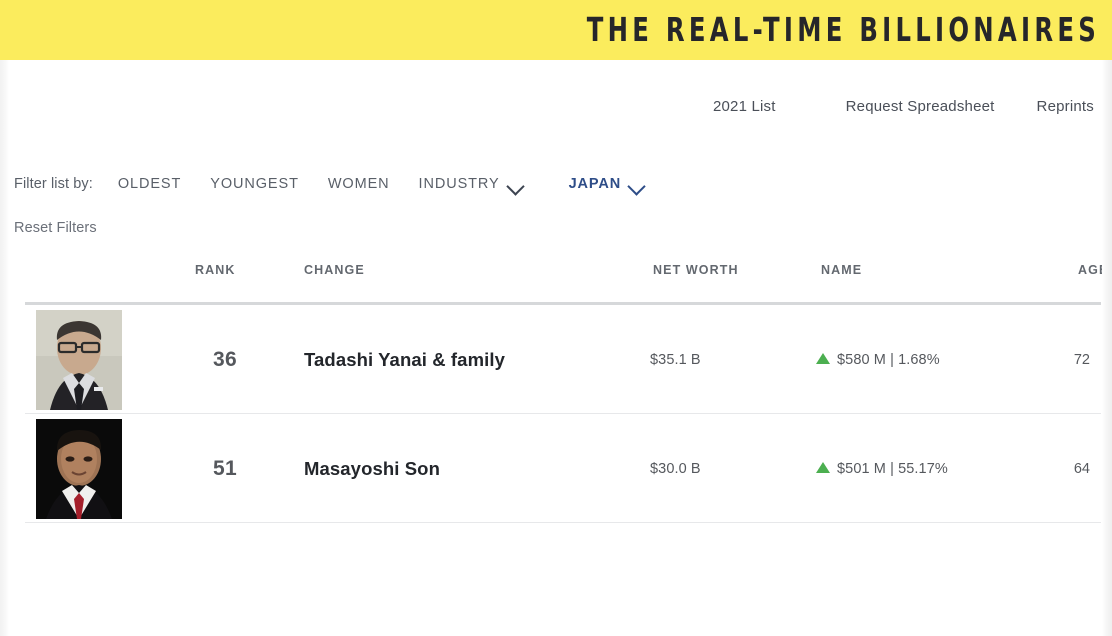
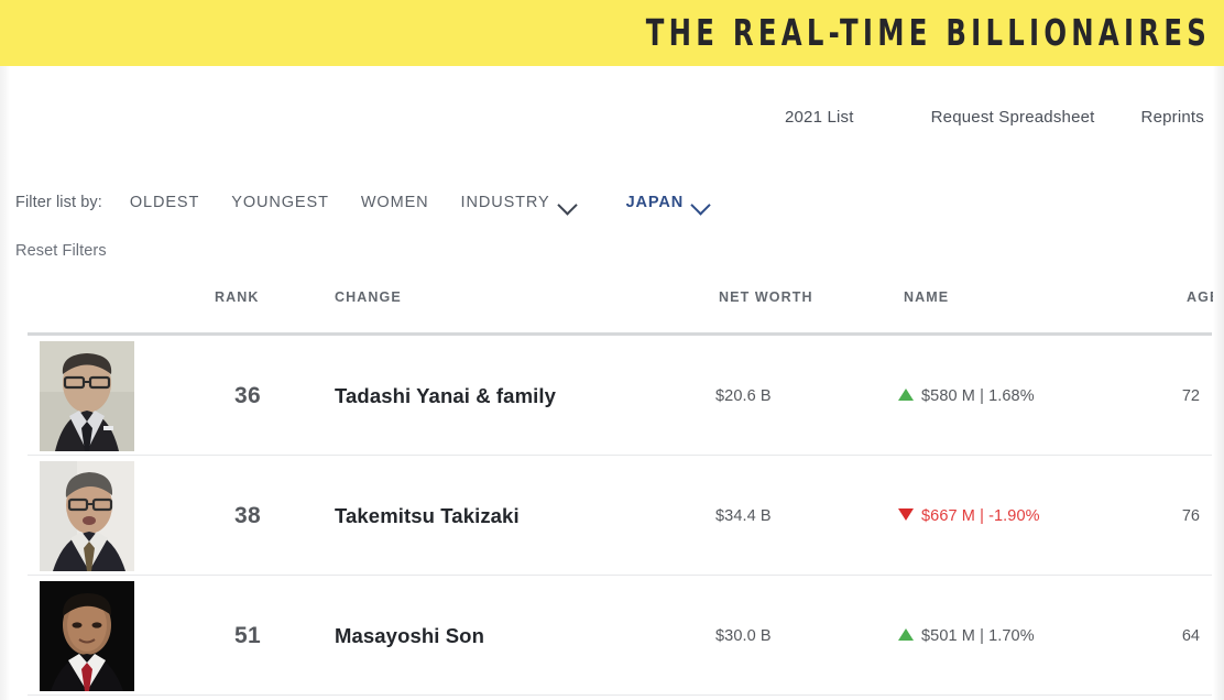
  THE REAL-TIME BILLIONAIRES
  2021 List
  Request Spreadsheet
  Reprints
  Filter list by:
  OLDEST
  YOUNGEST
  WOMEN
  INDUSTRY
  JAPAN
  Reset Filters
  RANK
  CHANGE
  NET WORTH
  NAME
  36
  Tadashi Yanai & family
- $35.1 B
+ $20.6 B
  $580 M | 1.68%
  72
+ 38
+ Takemitsu Takizaki
+ $34.4 B
+ $667 M | -1.90%
+ 76
  51
  Masayoshi Son
  $30.0 B
- $501 M | 55.17%
+ $501 M | 1.70%
  64
